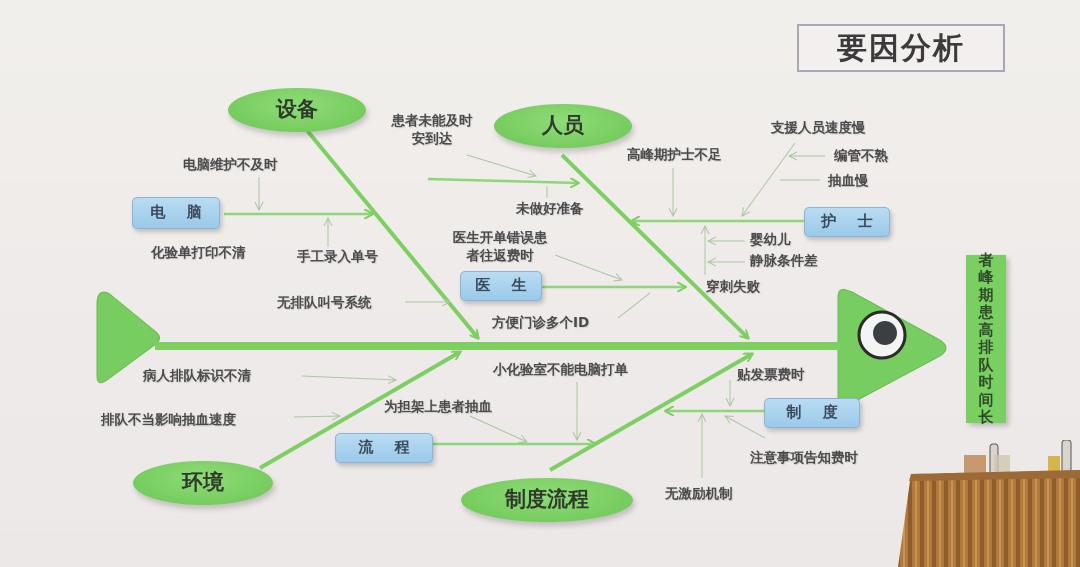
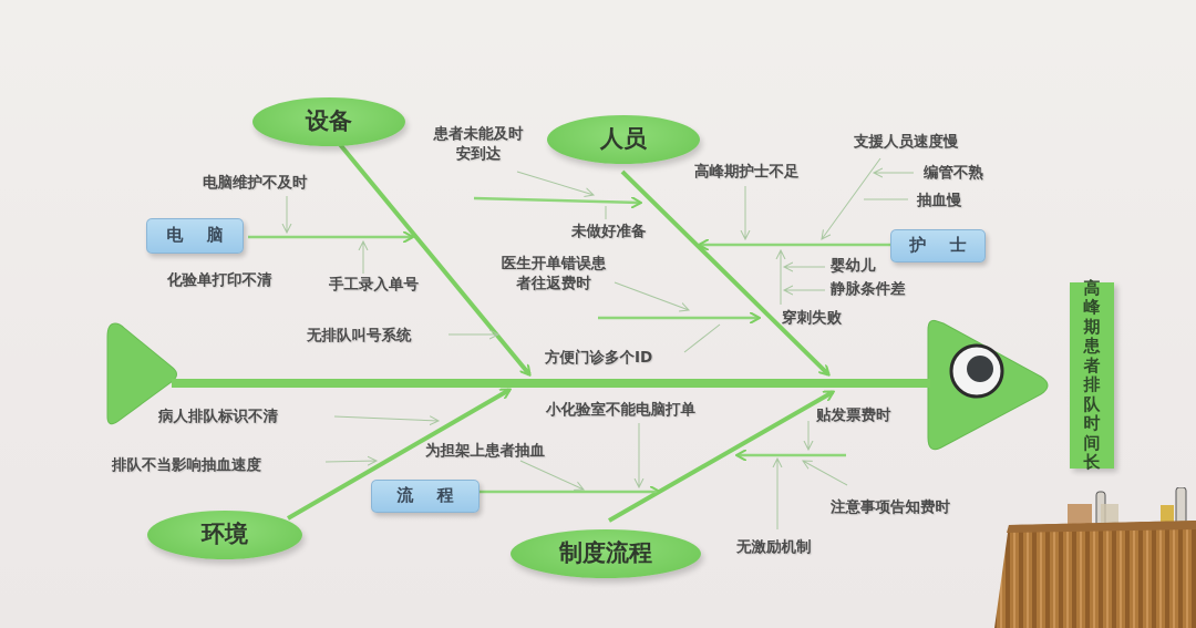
- 要因分析
  设备
  人员
  环境
  制度流程
  电 脑
- 医 生
  护 士
  流 程
- 制 度
  电脑维护不及时
  化验单打印不清
  手工录入单号
  无排队叫号系统
  患者未能及时
  安到达
  未做好准备
  医生开单错误患
  者往返费时
  方便门诊多个ID
  高峰期护士不足
  支援人员速度慢
  编管不熟
  抽血慢
  婴幼儿
  静脉条件差
  穿刺失败
  病人排队标识不清
  排队不当影响抽血速度
  为担架上患者抽血
  小化验室不能电脑打单
  贴发票费时
  注意事项告知费时
  无激励机制
- 者
+ 高
  峰
  期
  患
- 高
+ 者
  排
  队
  时
  间
  长
